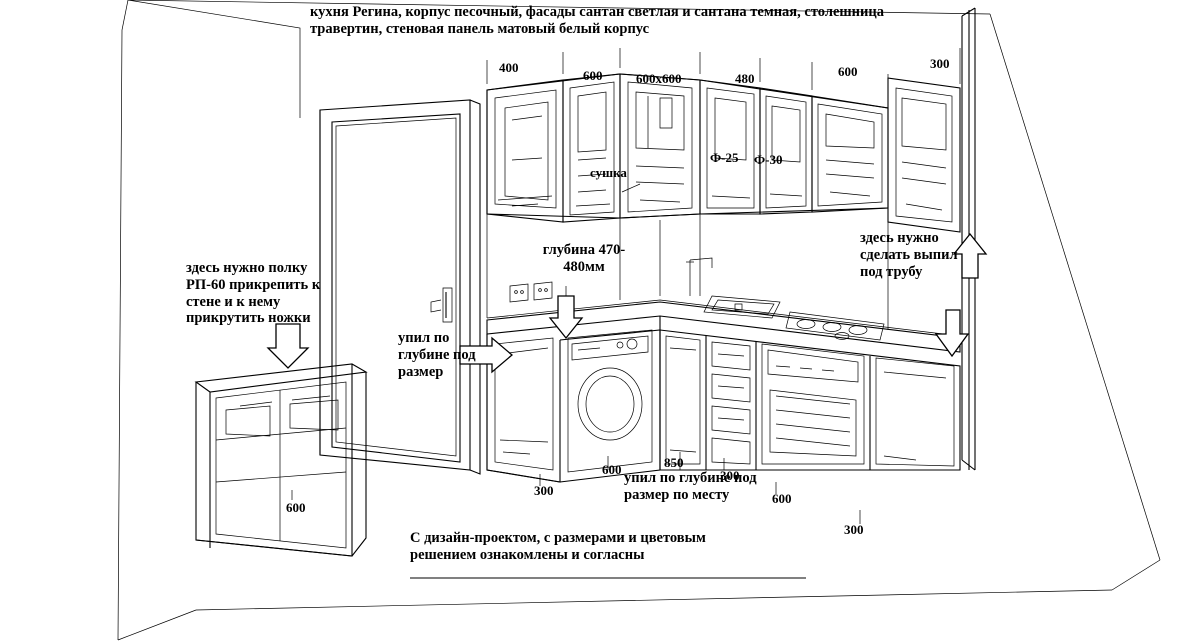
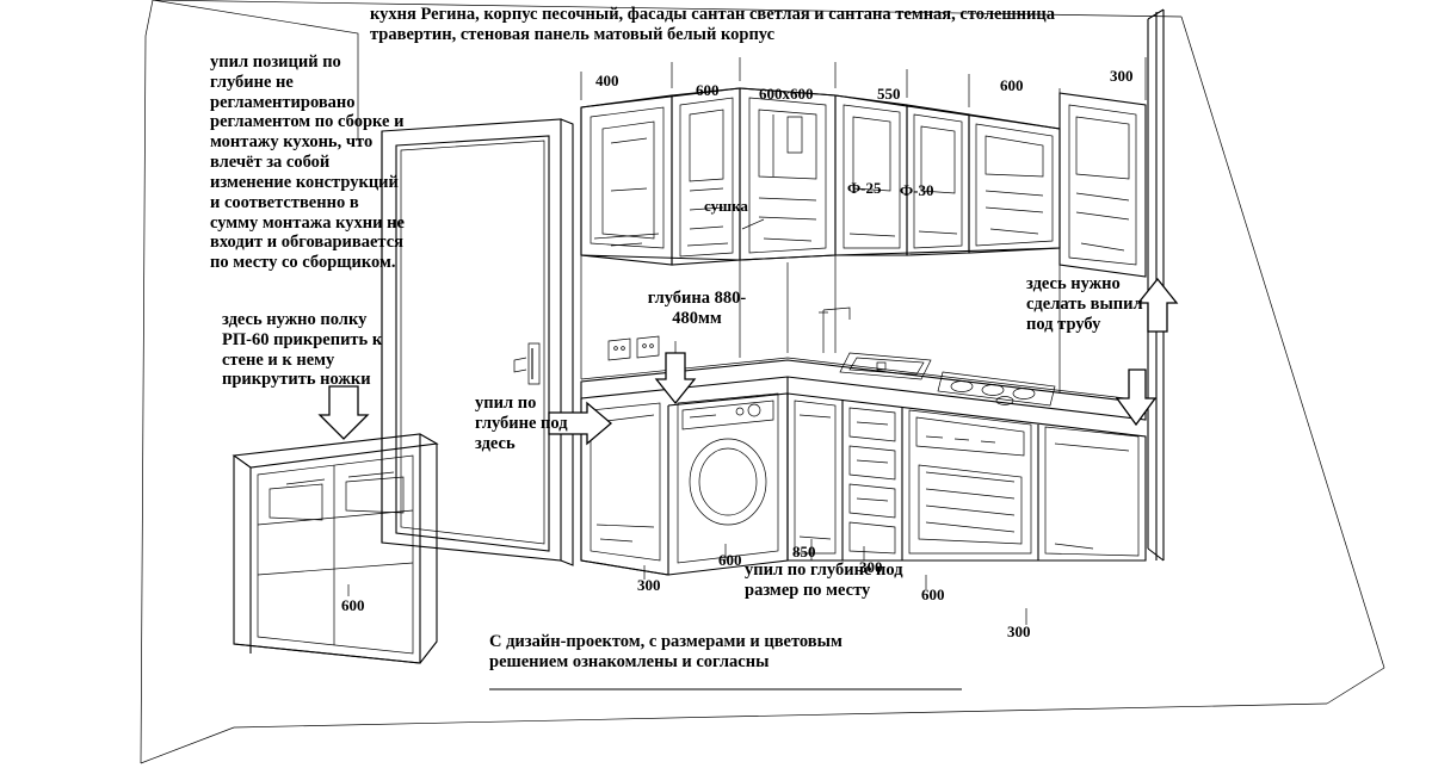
  кухня Регина, корпус песочный, фасады сантан светлая и сантана темная, столешница
  травертин, стеновая панель матовый белый корпус
+ упил позиций по глубине не регламентировано регламентом по сборке и монтажу кухонь, что влечёт за собой изменение конструкций и соответственно в сумму монтажа кухни не входит и обговаривается по месту со сборщиком.
  здесь нужно полку РП-60 прикрепить к стене и к нему прикрутить ножки
  здесь нужно сделать выпил под трубу
- упил по глубине под размер
+ упил по глубине под здесь
- глубина 470-480мм
+ глубина 880-480мм
  упил по глубине под размер по месту
  С дизайн-проектом, с размерами и цветовым решением ознакомлены и согласны
  сушка
  Ф-25
  Ф-30
  400
  600
  600х600
- 480
+ 550
  600
  300
  600
  300
  600
  850
  300
  600
  300
